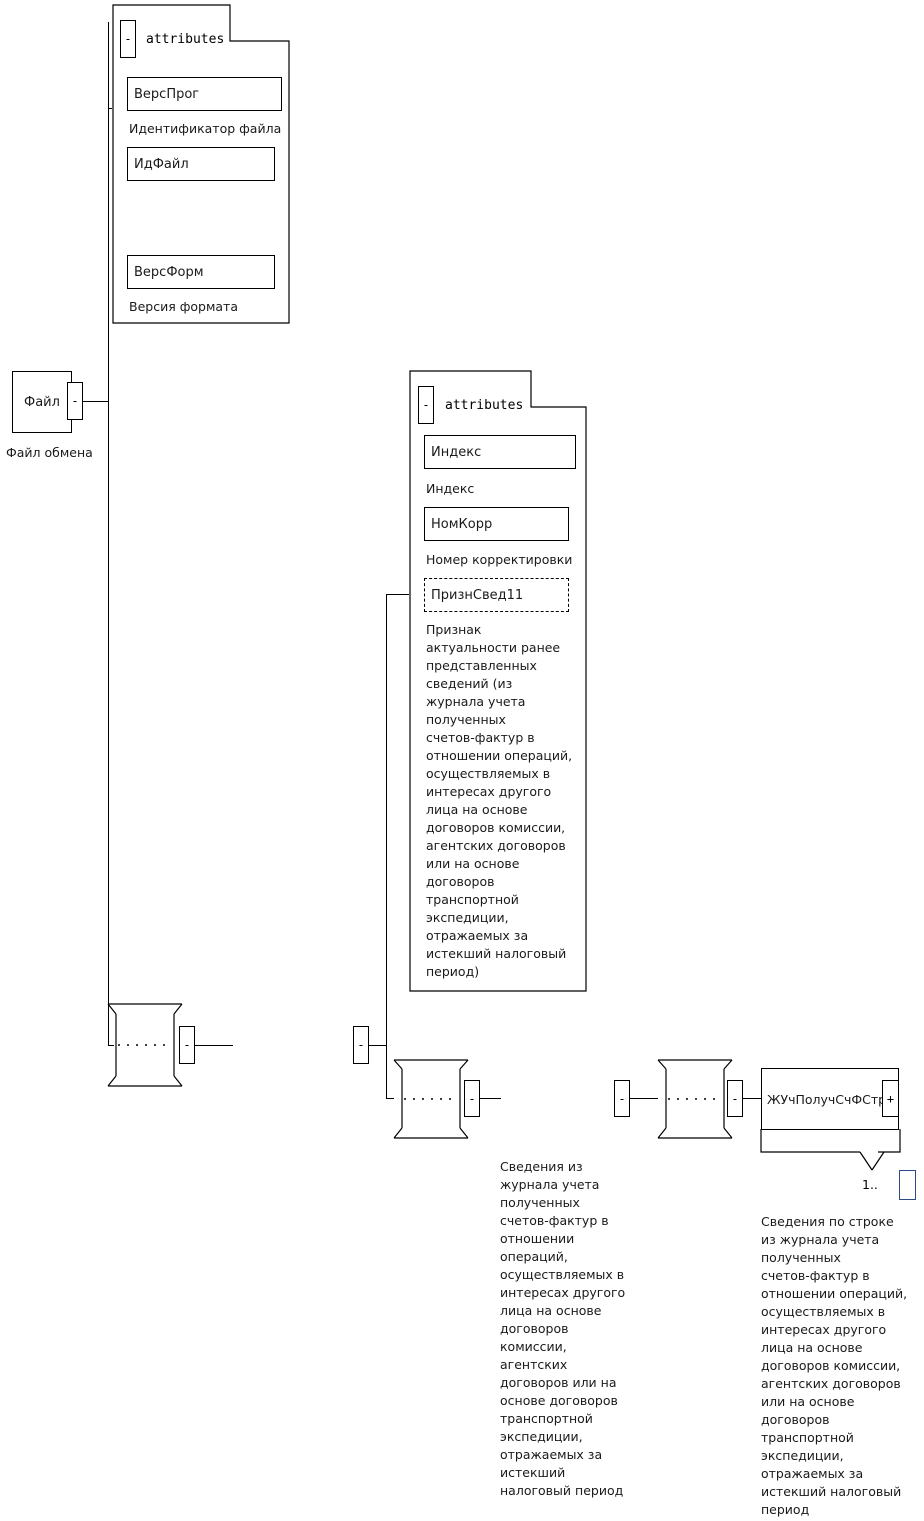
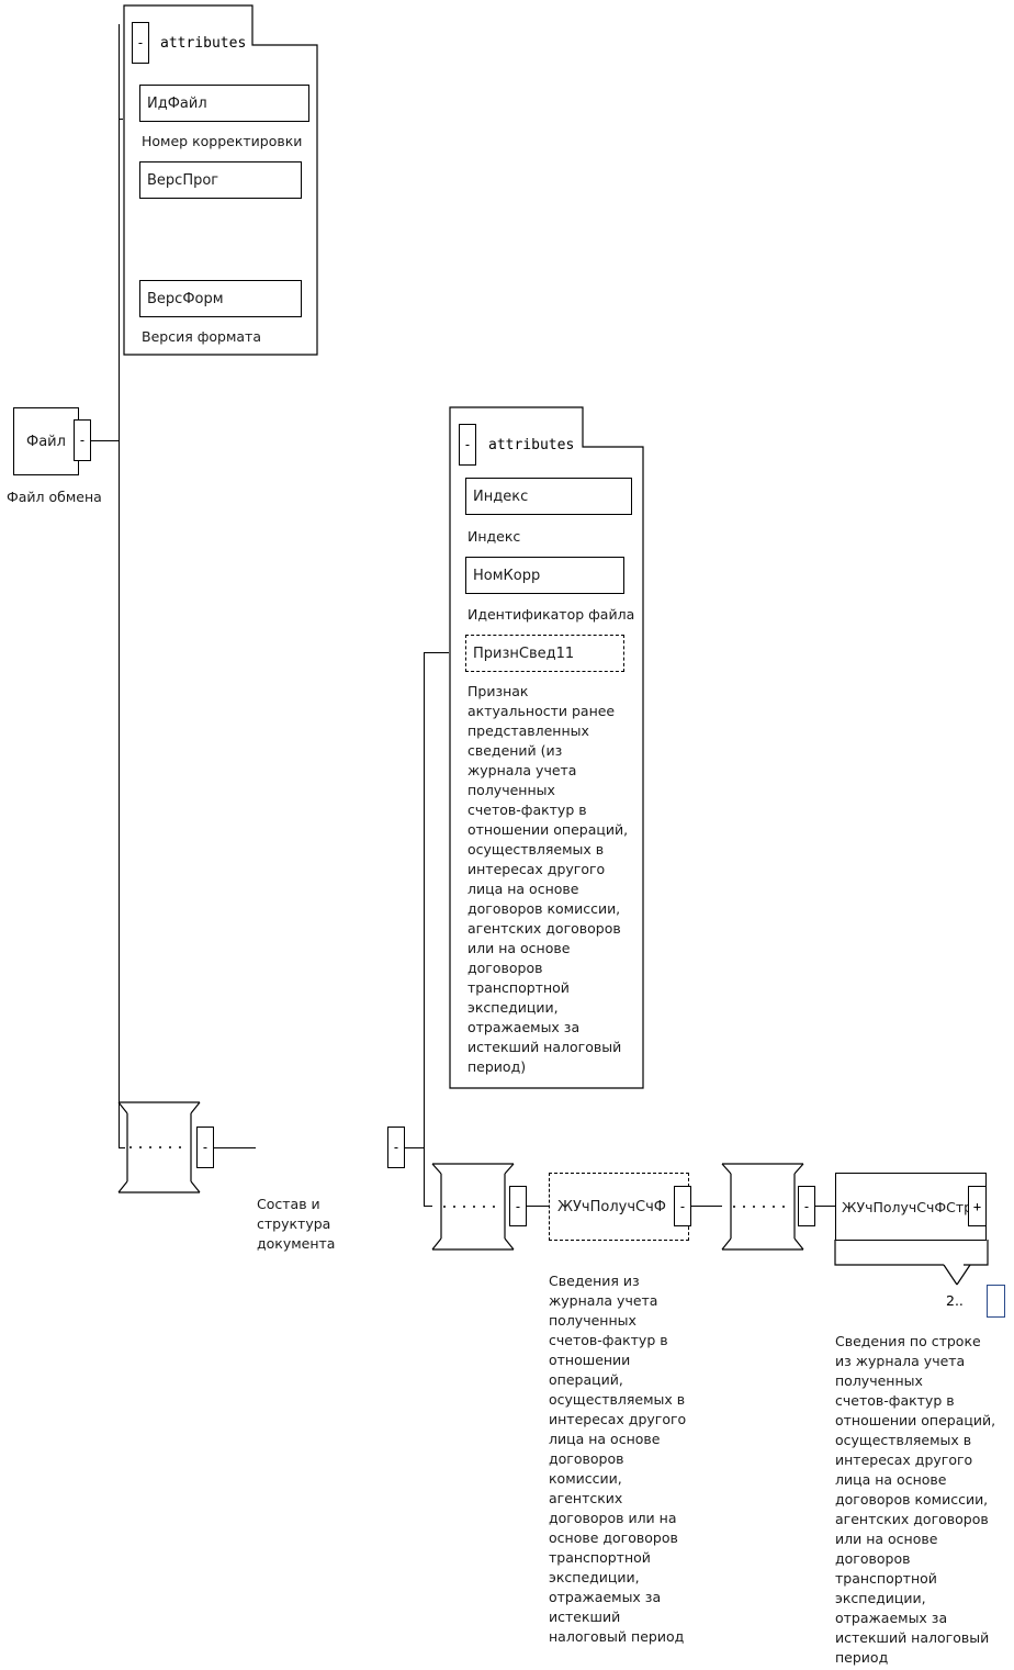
  -
  attributes
- ВерсПрог
+ ИдФайл
- Идентификатор файла
+ Номер корректировки
- ИдФайл
+ ВерсПрог
  ВерсФорм
  Версия формата
  Файл
  -
  Файл обмена
  -
  attributes
  Индекс
  Индекс
  НомКорр
- Номер корректировки
+ Идентификатор файла
  ПризнСвед11
  Признак
  актуальности ранее
  представленных
  сведений (из
  журнала учета
  полученных
  счетов-фактур в
  отношении операций,
  осуществляемых в
  интересах другого
  лица на основе
  договоров комиссии,
  агентских договоров
  или на основе
  договоров
  транспортной
  экспедиции,
  отражаемых за
  истекший налоговый
  период)
  -
  -
+ Состав и
+ структура
+ документа
  -
+ ЖУчПолучСчФ
  -
  Сведения из
  журнала учета
  полученных
  счетов-фактур в
  отношении
  операций,
  осуществляемых в
  интересах другого
  лица на основе
  договоров
  комиссии,
  агентских
  договоров или на
  основе договоров
  транспортной
  экспедиции,
  отражаемых за
  истекший
  налоговый период
  -
  ЖУчПолучСчФСт
  +
- 1..
+ 2..
  Сведения по строке
  из журнала учета
  полученных
  счетов-фактур в
  отношении операций,
  осуществляемых в
  интересах другого
  лица на основе
  договоров комиссии,
  агентских договоров
  или на основе
  договоров
  транспортной
  экспедиции,
  отражаемых за
  истекший налоговый
  период
